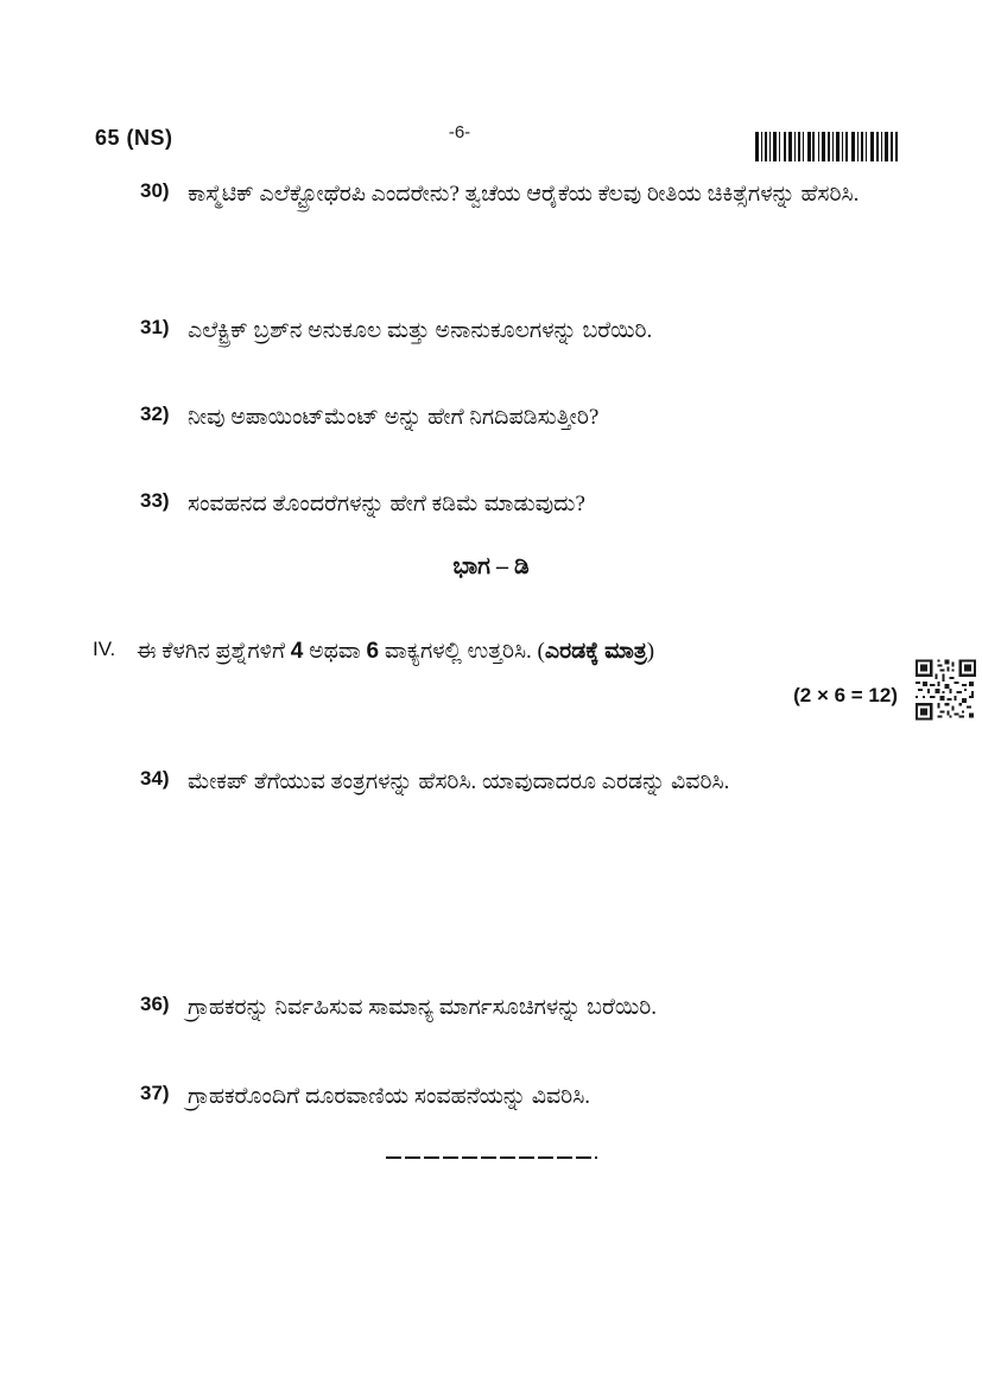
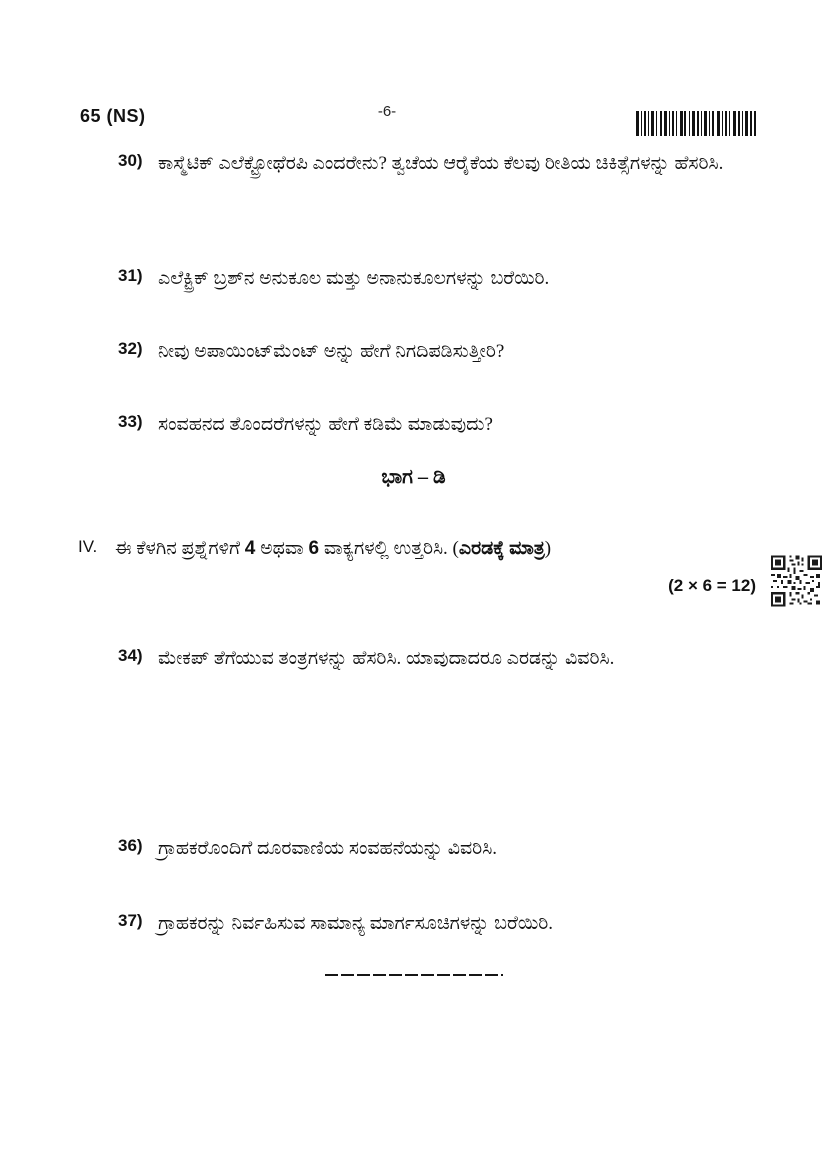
  65 (NS)
  -6-
  30)
  ಕಾಸ್ಮೆಟಿಕ್ ಎಲೆಕ್ಟ್ರೋಥೆರಪಿ ಎಂದರೇನು? ತ್ವಚೆಯ ಆರೈಕೆಯ ಕೆಲವು ರೀತಿಯ ಚಿಕಿತ್ಸೆಗಳನ್ನು ಹೆಸರಿಸಿ.
  31)
  ಎಲೆಕ್ಟ್ರಿಕ್ ಬ್ರಶ್‌ನ ಅನುಕೂಲ ಮತ್ತು ಅನಾನುಕೂಲಗಳನ್ನು ಬರೆಯಿರಿ.
  32)
  ನೀವು ಅಪಾಯಿಂಟ್‌ಮೆಂಟ್ ಅನ್ನು ಹೇಗೆ ನಿಗದಿಪಡಿಸುತ್ತೀರಿ?
  33)
  ಸಂವಹನದ ತೊಂದರೆಗಳನ್ನು ಹೇಗೆ ಕಡಿಮೆ ಮಾಡುವುದು?
  ಭಾಗ – ಡಿ
  IV.
  ಈ ಕೆಳಗಿನ ಪ್ರಶ್ನೆಗಳಿಗೆ 4 ಅಥವಾ 6 ವಾಕ್ಯಗಳಲ್ಲಿ ಉತ್ತರಿಸಿ. (ಎರಡಕ್ಕೆ ಮಾತ್ರ)
  (2 × 6 = 12)
  34)
  ಮೇಕಪ್ ತೆಗೆಯುವ ತಂತ್ರಗಳನ್ನು ಹೆಸರಿಸಿ. ಯಾವುದಾದರೂ ಎರಡನ್ನು ವಿವರಿಸಿ.
  36)
- ಗ್ರಾಹಕರನ್ನು ನಿರ್ವಹಿಸುವ ಸಾಮಾನ್ಯ ಮಾರ್ಗಸೂಚಿಗಳನ್ನು ಬರೆಯಿರಿ.
+ ಗ್ರಾಹಕರೊಂದಿಗೆ ದೂರವಾಣಿಯ ಸಂವಹನೆಯನ್ನು ವಿವರಿಸಿ.
  37)
- ಗ್ರಾಹಕರೊಂದಿಗೆ ದೂರವಾಣಿಯ ಸಂವಹನೆಯನ್ನು ವಿವರಿಸಿ.
+ ಗ್ರಾಹಕರನ್ನು ನಿರ್ವಹಿಸುವ ಸಾಮಾನ್ಯ ಮಾರ್ಗಸೂಚಿಗಳನ್ನು ಬರೆಯಿರಿ.
